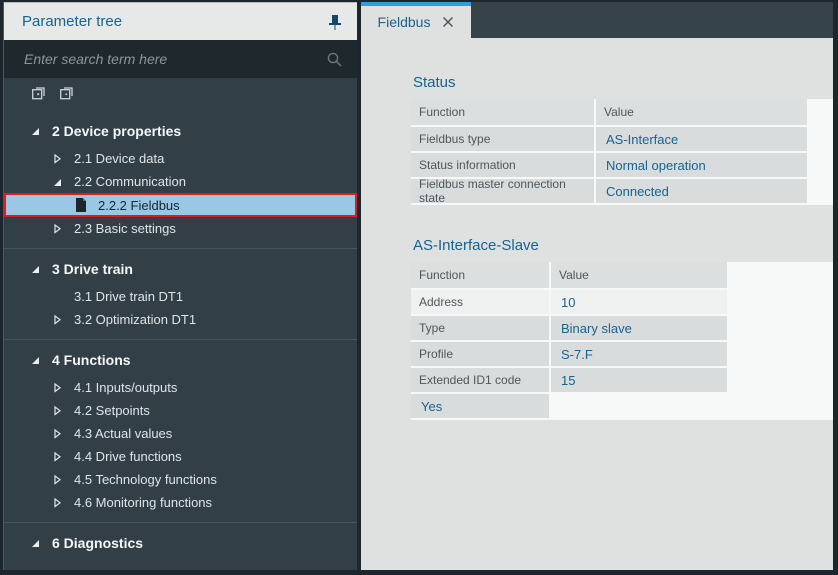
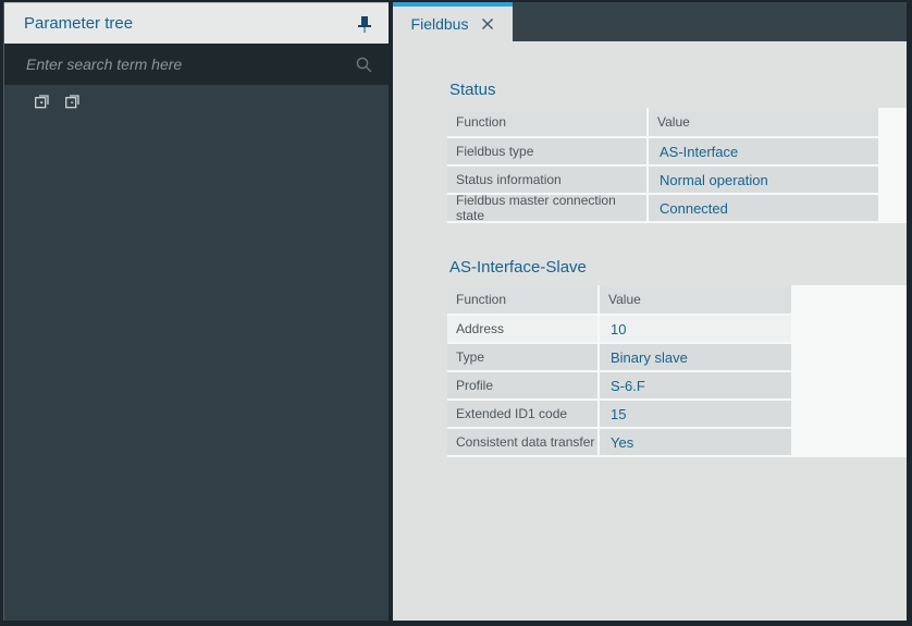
  Parameter tree
  Enter search term here
- 2 Device properties
- 2.1 Device data
- 2.2 Communication
- 2.2.2 Fieldbus
- 2.3 Basic settings
- 3 Drive train
- 3.1 Drive train DT1
- 3.2 Optimization DT1
- 4 Functions
- 4.1 Inputs/outputs
- 4.2 Setpoints
- 4.3 Actual values
- 4.4 Drive functions
- 4.5 Technology functions
- 4.6 Monitoring functions
- 6 Diagnostics
  Fieldbus
  Status
  Function
  Value
  Fieldbus type
  AS-Interface
  Status information
  Normal operation
  Fieldbus master connection state
  Connected
  AS-Interface-Slave
  Function
  Value
  Address
  10
  Type
  Binary slave
  Profile
- S-7.F
+ S-6.F
  Extended ID1 code
  15
+ Consistent data transfer
  Yes
